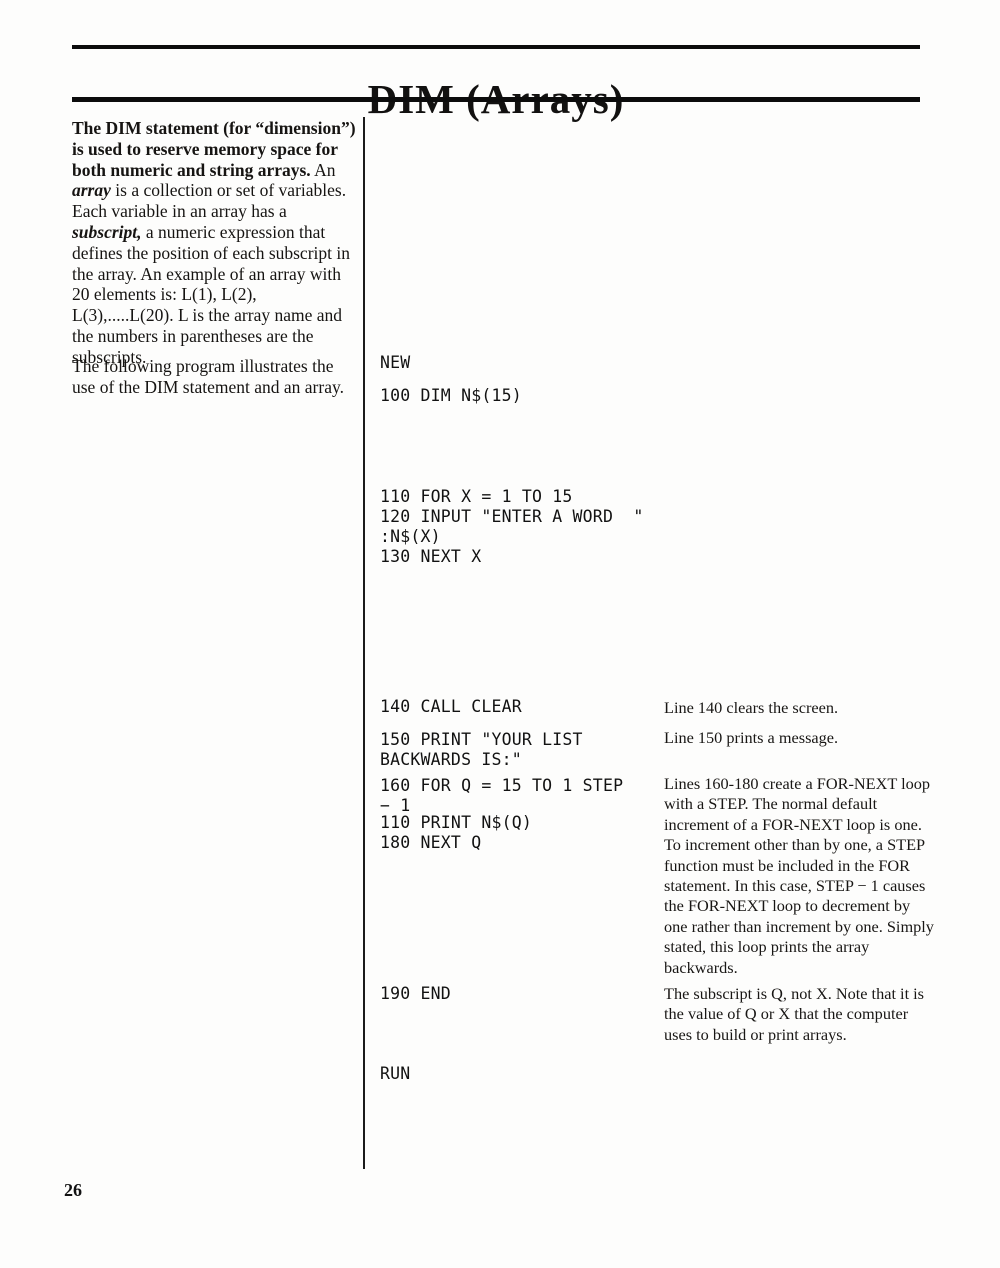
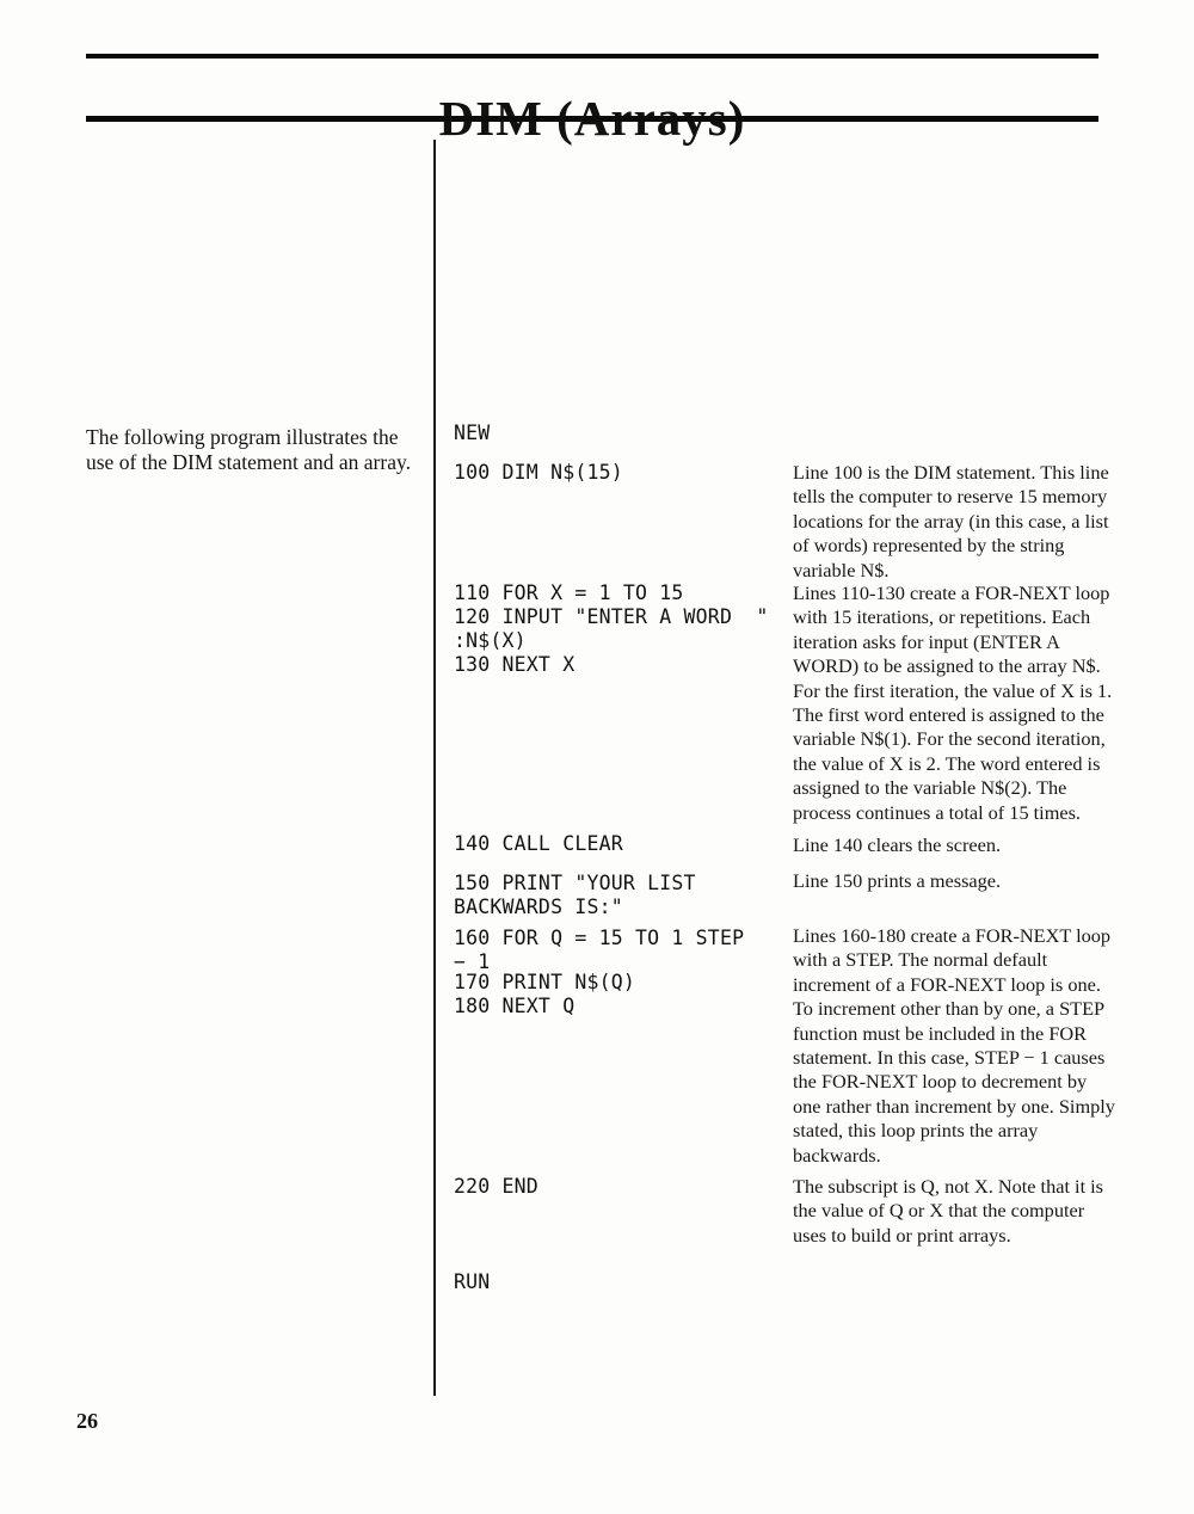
- The DIM statement (for “dimension”) is used to reserve memory space for both numeric and string arrays. An array is a collection or set of variables. Each variable in an array has a subscript, a numeric expression that defines the position of each subscript in the array. An example of an array with 20 elements is: L(1), L(2), L(3),.....L(20). L is the array name and the numbers in parentheses are the subscripts.
  The following program illustrates the use of the DIM statement and an array.
  NEW
  100 DIM N$(15)
  110 FOR X = 1 TO 15
  120 INPUT "ENTER A WORD "
  :N$(X)
  130 NEXT X
  140 CALL CLEAR
  150 PRINT "YOUR LIST
  BACKWARDS IS:"
  160 FOR Q = 15 TO 1 STEP
  − 1
- 110 PRINT N$(Q)
+ 170 PRINT N$(Q)
  180 NEXT Q
- 190 END
+ 220 END
  RUN
+ Line 100 is the DIM statement. This line tells the computer to reserve 15 memory locations for the array (in this case, a list of words) represented by the string variable N$.
+ Lines 110-130 create a FOR-NEXT loop with 15 iterations, or repetitions. Each iteration asks for input (ENTER A WORD) to be assigned to the array N$. For the first iteration, the value of X is 1. The first word entered is assigned to the variable N$(1). For the second iteration, the value of X is 2. The word entered is assigned to the variable N$(2). The process continues a total of 15 times.
  Line 140 clears the screen.
  Line 150 prints a message.
  Lines 160-180 create a FOR-NEXT loop with a STEP. The normal default increment of a FOR-NEXT loop is one. To increment other than by one, a STEP function must be included in the FOR statement. In this case, STEP − 1 causes the FOR-NEXT loop to decrement by one rather than increment by one. Simply stated, this loop prints the array backwards.
  The subscript is Q, not X. Note that it is the value of Q or X that the computer uses to build or print arrays.
  26
